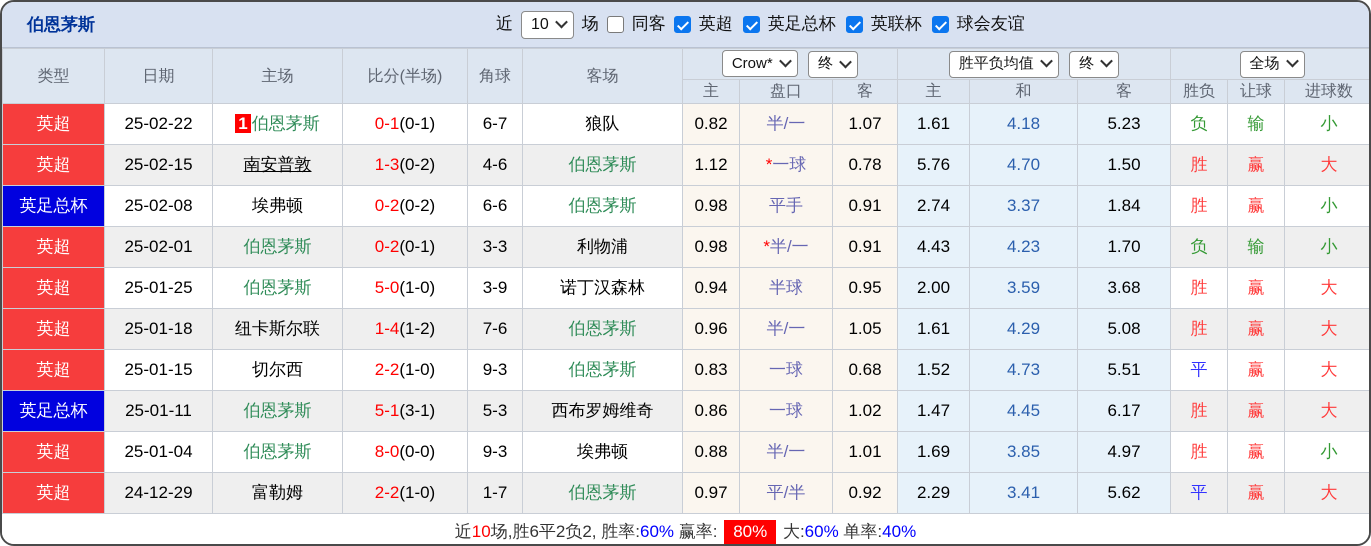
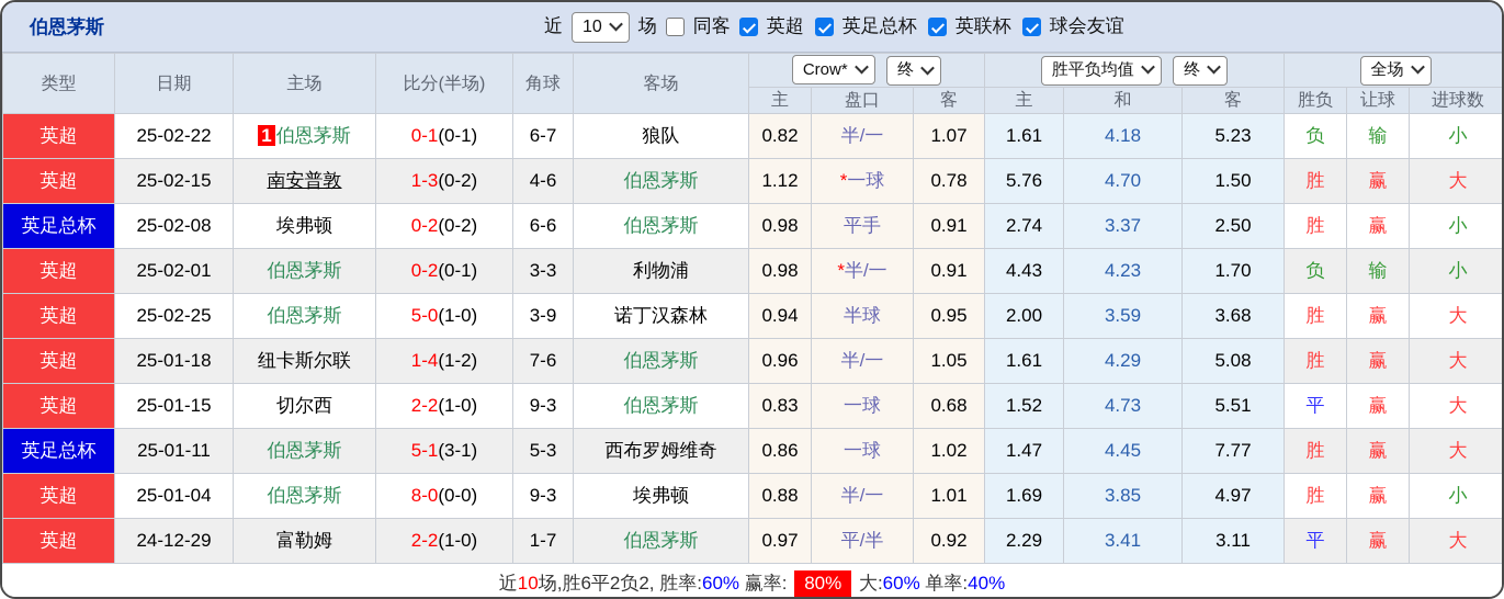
  伯恩茅斯
  近
  10
  场
  同客
  英超
  英足总杯
  英联杯
  球会友谊
  类型	日期	主场	比分(半场)	角球	客场	Crow* 终	胜平负均值 终	全场
  主	盘口	客	主	和	客	胜负	让球	进球数
  英超	25-02-22	1 伯恩茅斯	0-1(0-1)	6-7	狼队	0.82	半/一	1.07	1.61	4.18	5.23	负	输	小
  英超	25-02-15	南安普敦	1-3(0-2)	4-6	伯恩茅斯	1.12	*一球	0.78	5.76	4.70	1.50	胜	赢	大
- 英足总杯	25-02-08	埃弗顿	0-2(0-2)	6-6	伯恩茅斯	0.98	平手	0.91	2.74	3.37	1.84	胜	赢	小
+ 英足总杯	25-02-08	埃弗顿	0-2(0-2)	6-6	伯恩茅斯	0.98	平手	0.91	2.74	3.37	2.50	胜	赢	小
  英超	25-02-01	伯恩茅斯	0-2(0-1)	3-3	利物浦	0.98	*半/一	0.91	4.43	4.23	1.70	负	输	小
- 英超	25-01-25	伯恩茅斯	5-0(1-0)	3-9	诺丁汉森林	0.94	半球	0.95	2.00	3.59	3.68	胜	赢	大
+ 英超	25-02-25	伯恩茅斯	5-0(1-0)	3-9	诺丁汉森林	0.94	半球	0.95	2.00	3.59	3.68	胜	赢	大
  英超	25-01-18	纽卡斯尔联	1-4(1-2)	7-6	伯恩茅斯	0.96	半/一	1.05	1.61	4.29	5.08	胜	赢	大
  英超	25-01-15	切尔西	2-2(1-0)	9-3	伯恩茅斯	0.83	一球	0.68	1.52	4.73	5.51	平	赢	大
- 英足总杯	25-01-11	伯恩茅斯	5-1(3-1)	5-3	西布罗姆维奇	0.86	一球	1.02	1.47	4.45	6.17	胜	赢	大
+ 英足总杯	25-01-11	伯恩茅斯	5-1(3-1)	5-3	西布罗姆维奇	0.86	一球	1.02	1.47	4.45	7.77	胜	赢	大
  英超	25-01-04	伯恩茅斯	8-0(0-0)	9-3	埃弗顿	0.88	半/一	1.01	1.69	3.85	4.97	胜	赢	小
- 英超	24-12-29	富勒姆	2-2(1-0)	1-7	伯恩茅斯	0.97	平/半	0.92	2.29	3.41	5.62	平	赢	大
+ 英超	24-12-29	富勒姆	2-2(1-0)	1-7	伯恩茅斯	0.97	平/半	0.92	2.29	3.41	3.11	平	赢	大
  近
  10
  场,胜6平2负2, 胜率:
  60%
  赢率:
  80%
  大:
  60%
  单率:
  40%
